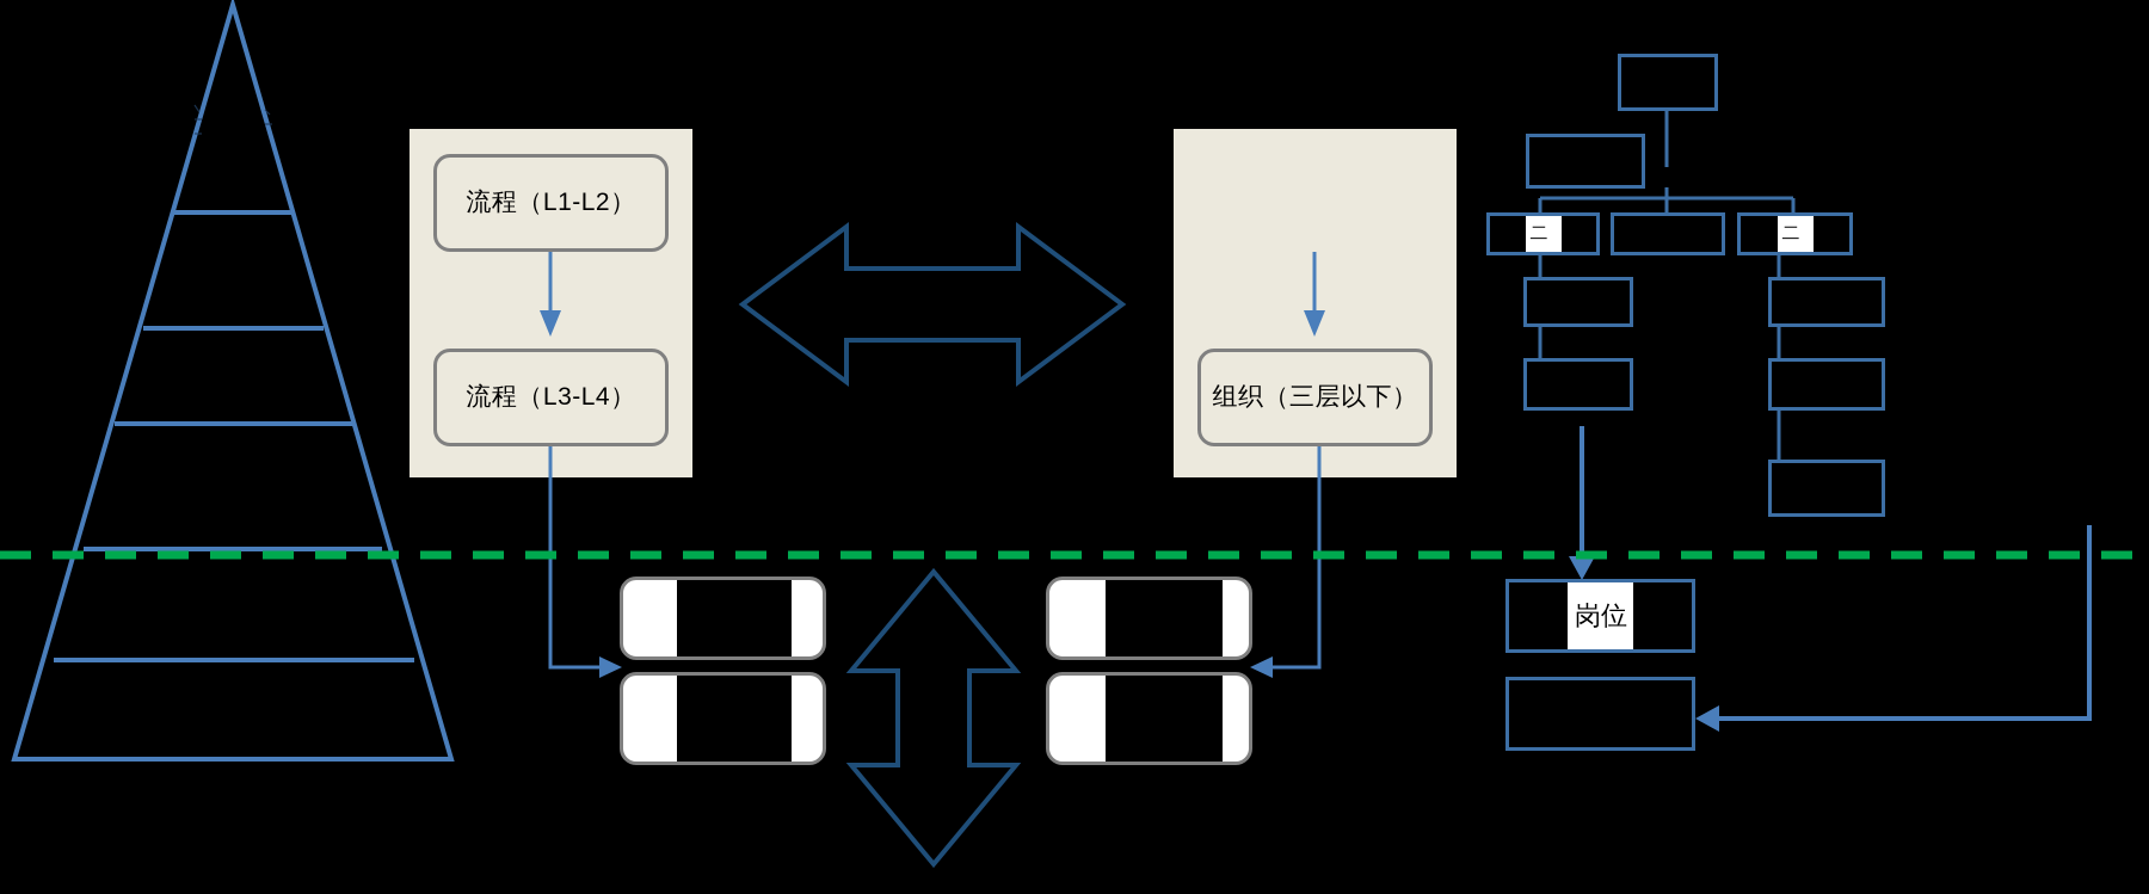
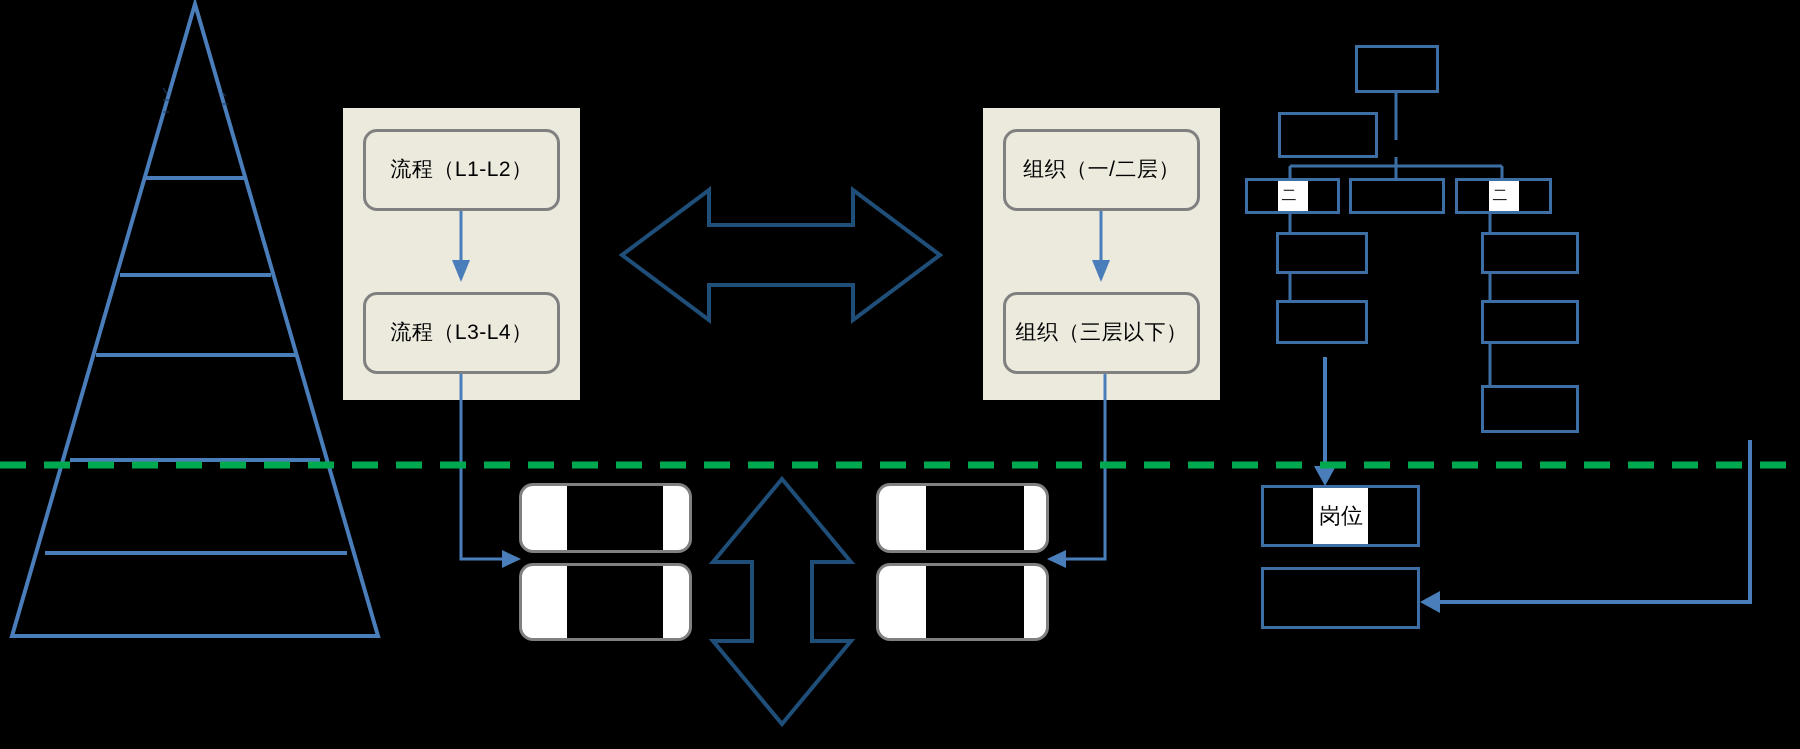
  流程（L1-L2）
  流程（L3-L4）
+ 组织（一/二层）
  组织（三层以下）
  二
  二
  岗位
